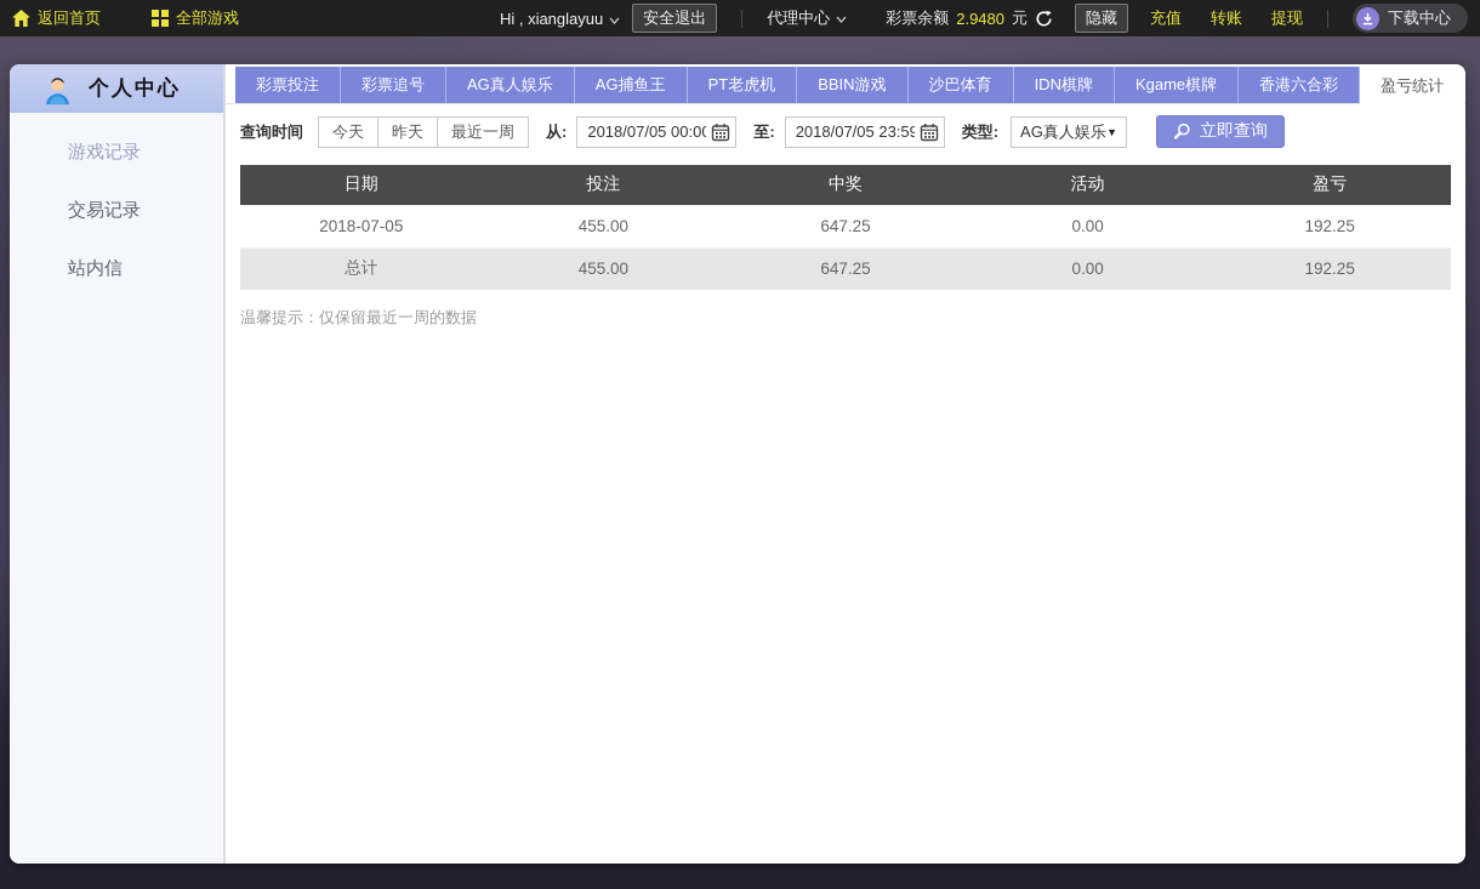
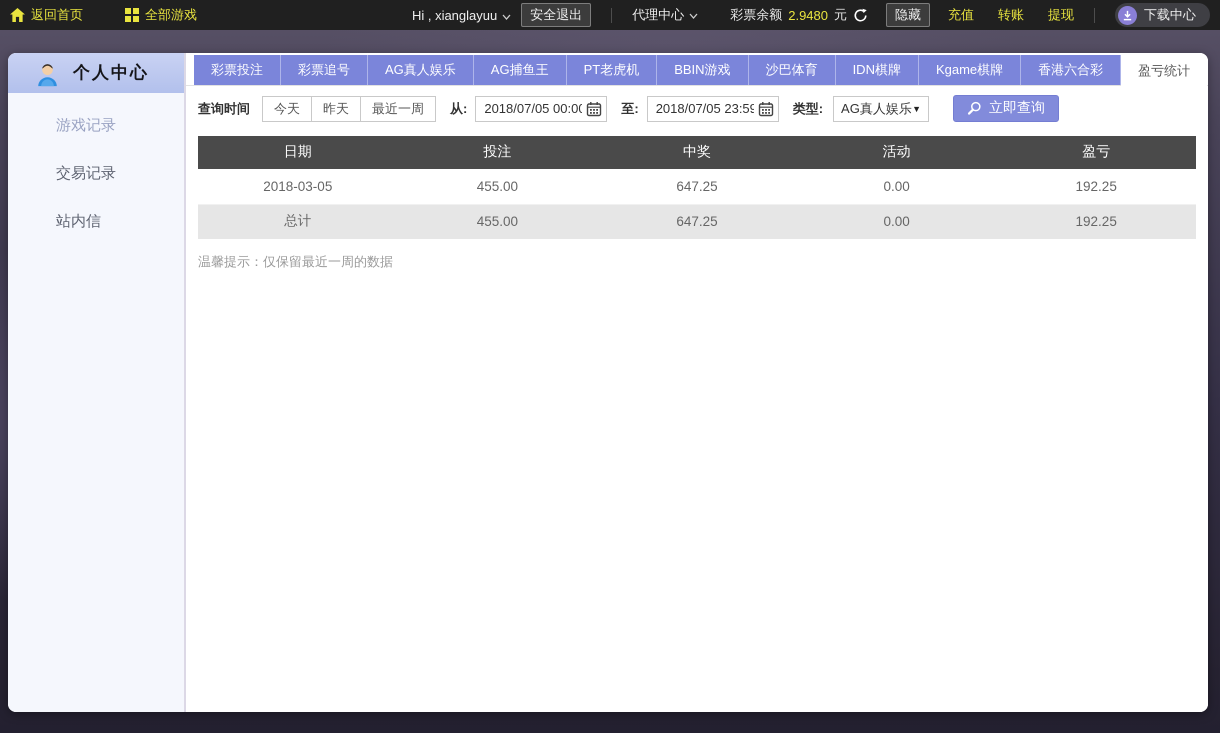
  返回首页
  全部游戏
  Hi , xianglayuu
  安全退出
  代理中心
  彩票余额
  2.9480
  元
  隐藏
  充值
  转账
  提现
  下载中心
  个人中心
  游戏记录
  交易记录
  站内信
  彩票投注
  彩票追号
  AG真人娱乐
  AG捕鱼王
  PT老虎机
  BBIN游戏
  沙巴体育
  IDN棋牌
  Kgame棋牌
  香港六合彩
  盈亏统计
  查询时间
  今天
  昨天
  最近一周
  从:
  2018/07/05 00:00
  至:
  2018/07/05 23:59
  类型:
  AG真人娱乐
  ▼
  立即查询
  日期	投注	中奖	活动	盈亏
- 2018-07-05	455.00	647.25	0.00	192.25
+ 2018-03-05	455.00	647.25	0.00	192.25
  总计	455.00	647.25	0.00	192.25
  温馨提示：仅保留最近一周的数据
